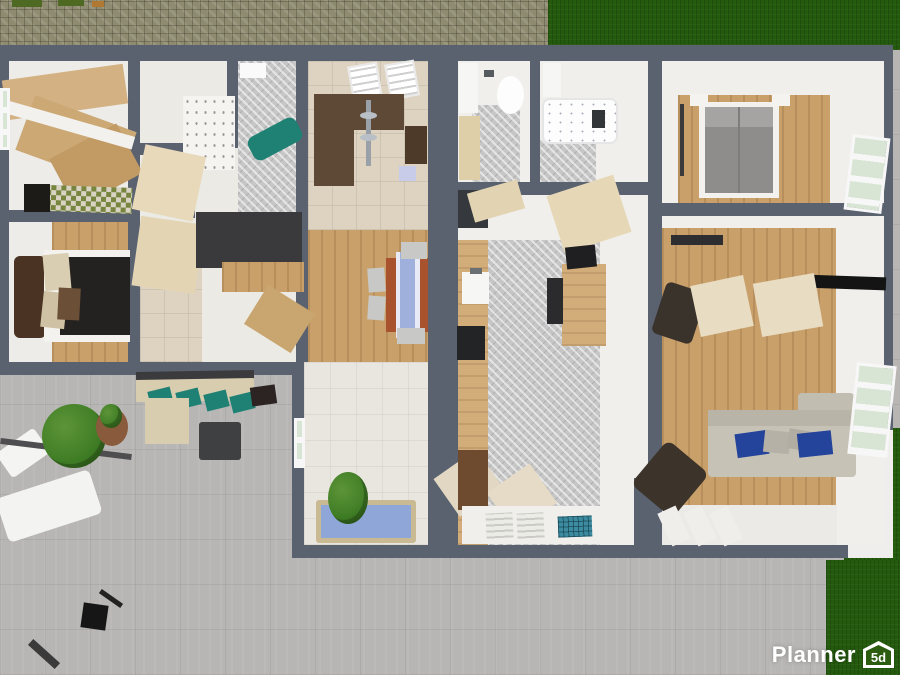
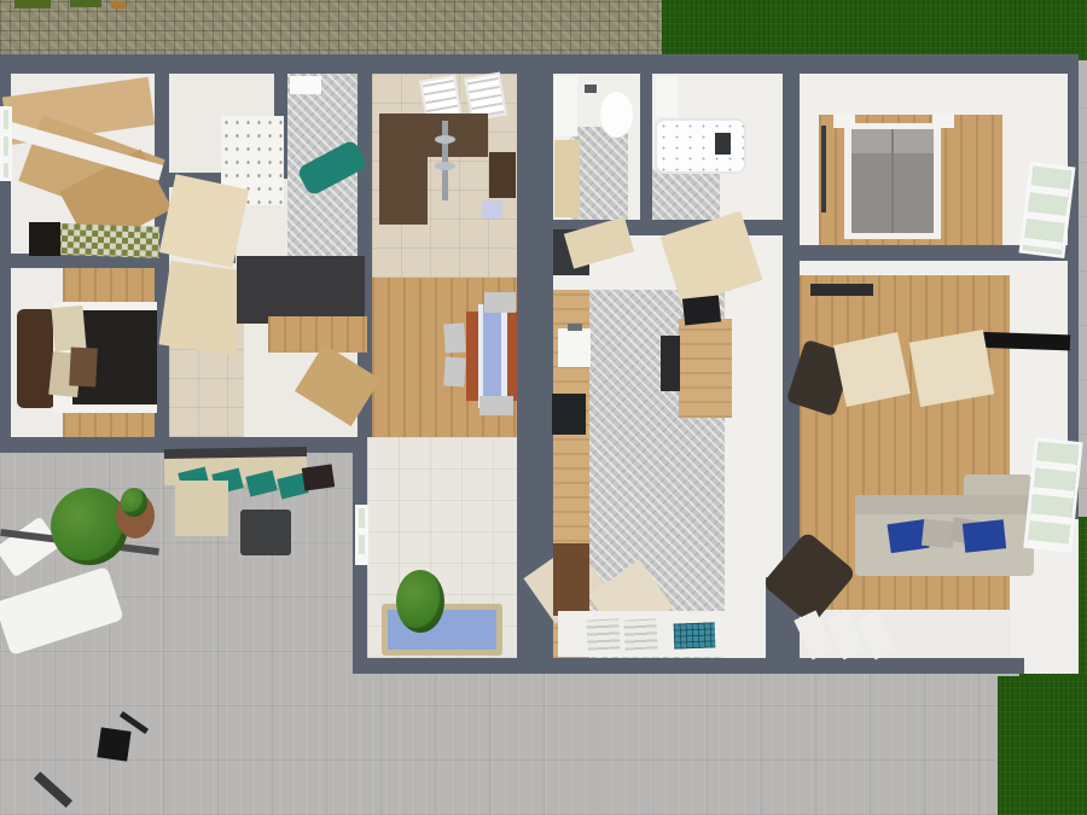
- Planner
- 5d
